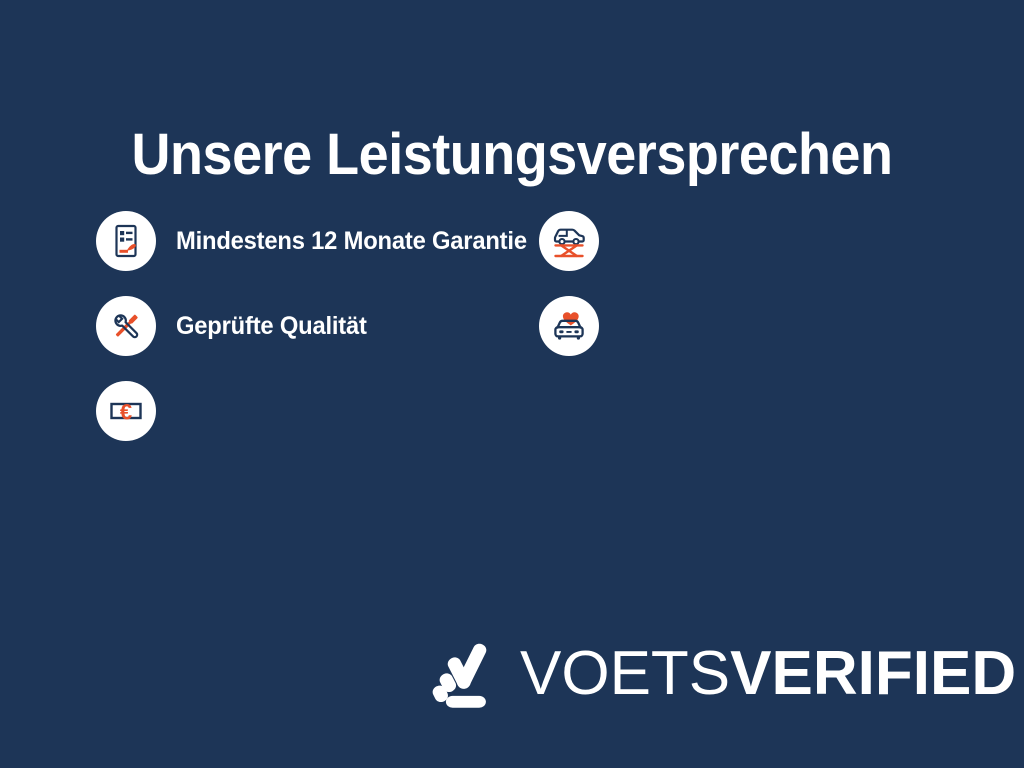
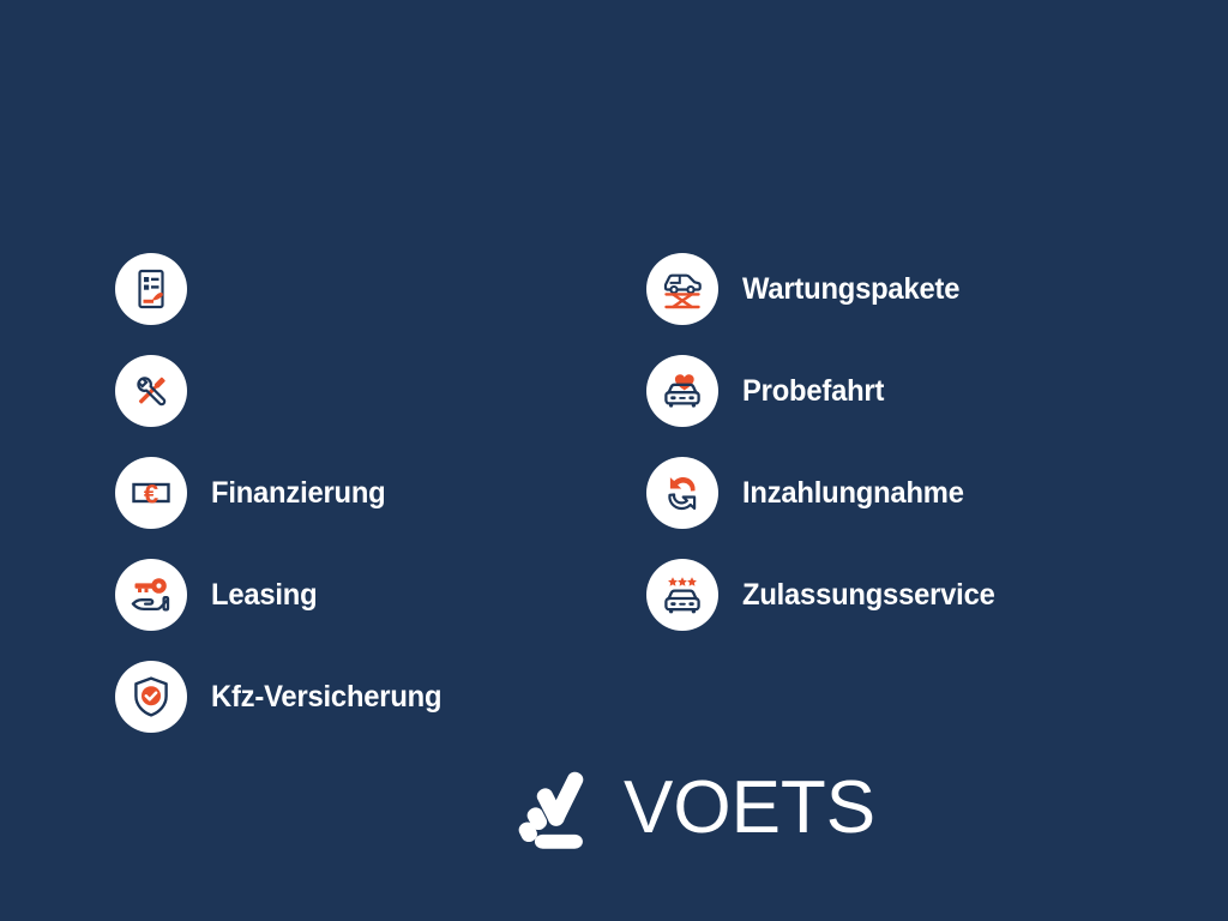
- Unsere Leistungsversprechen
- Mindestens 12 Monate Garantie
- Geprüfte Qualität
  €
+ Finanzierung
+ Leasing
+ Kfz-Versicherung
+ Wartungspakete
+ Probefahrt
+ Inzahlungnahme
+ Zulassungsservice
  VOETS
- VERIFIED
